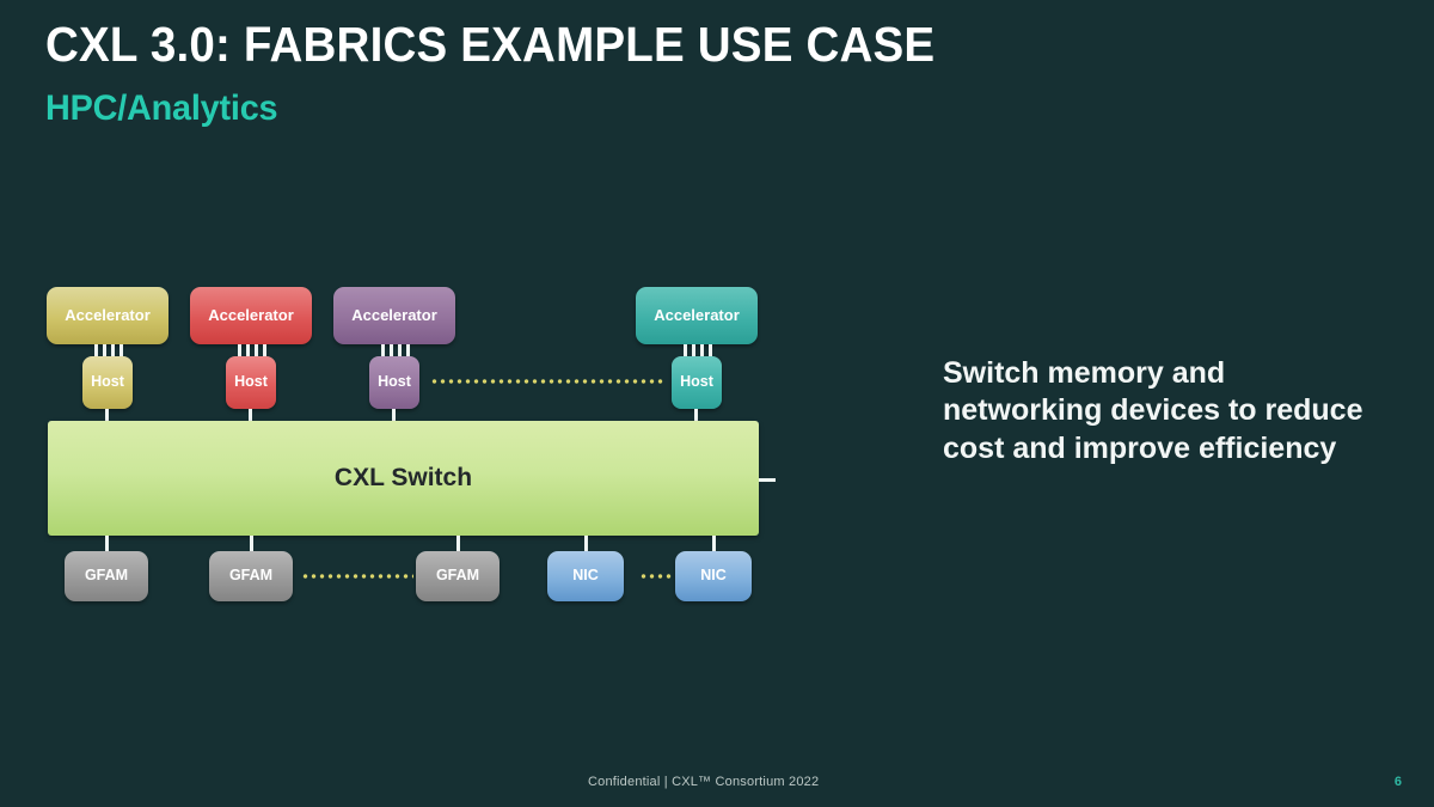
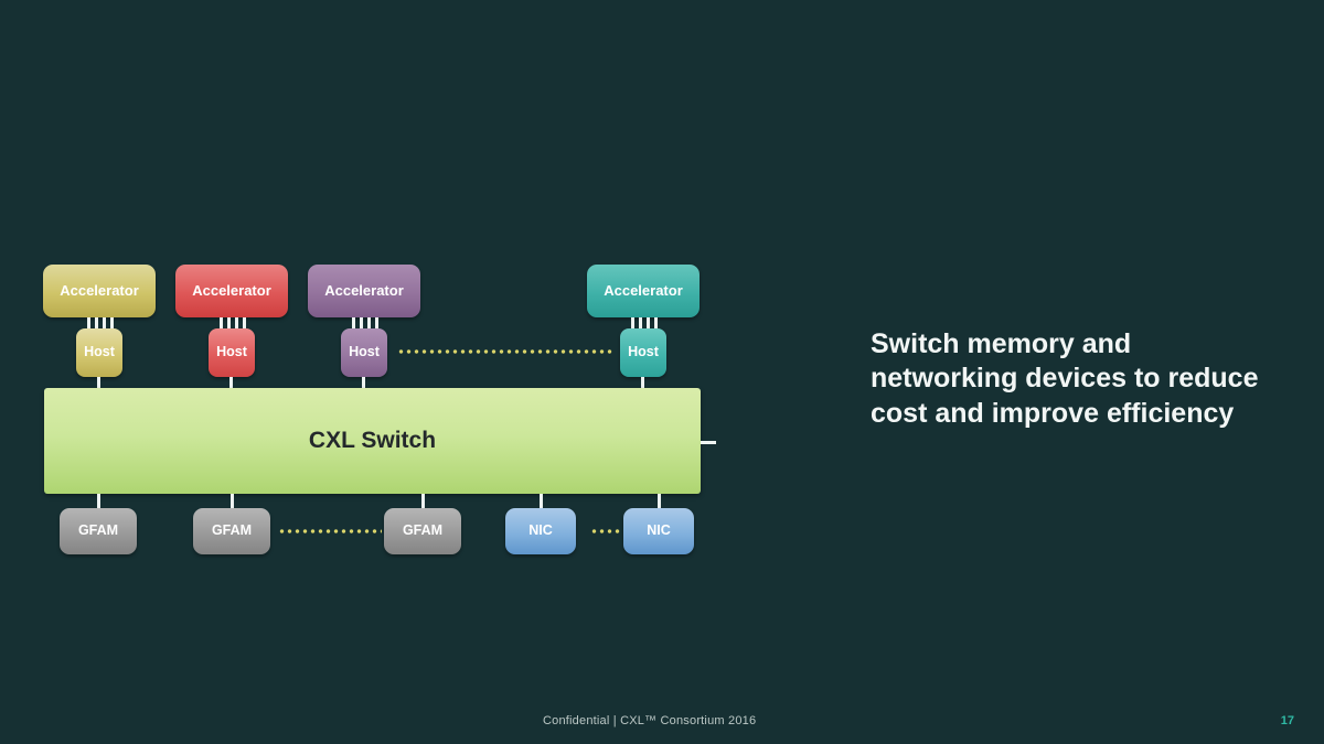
- CXL 3.0: FABRICS EXAMPLE USE CASE
- HPC/Analytics
  Accelerator
  Host
  Accelerator
  Host
  Accelerator
  Host
  Accelerator
  Host
  CXL Switch
  GFAM
  GFAM
  GFAM
  NIC
  NIC
  Switch memory and networking devices to reduce cost and improve efficiency
- Confidential | CXL™ Consortium 2022
+ Confidential | CXL™ Consortium 2016
- 6
+ 17
